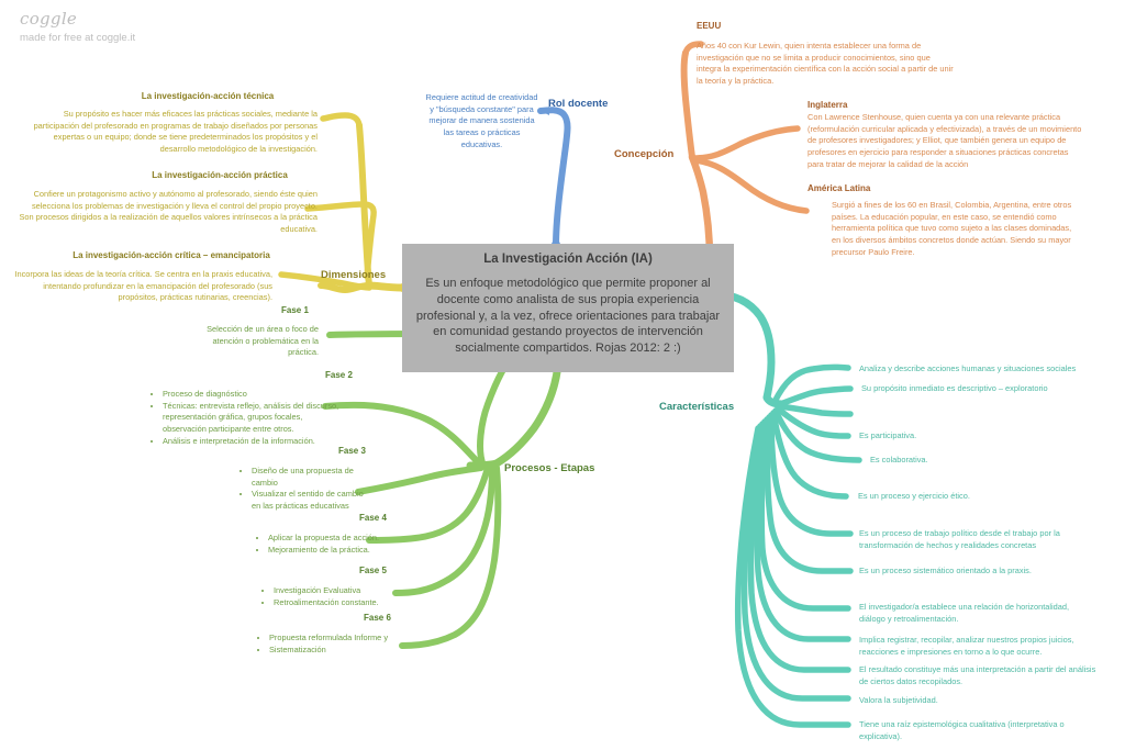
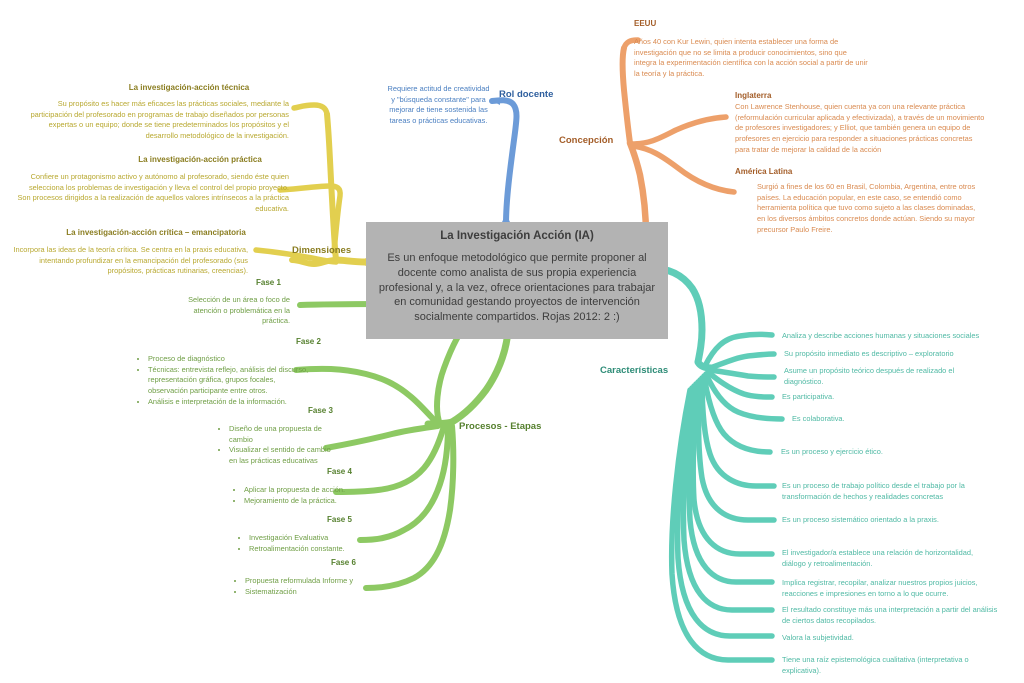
- coggle
- made for free at coggle.it
  La Investigación Acción (IA)
  Es un enfoque metodológico que permite proponer al docente como analista de sus propia experiencia profesional y, a la vez, ofrece orientaciones para trabajar en comunidad gestando proyectos de intervención socialmente compartidos. Rojas 2012: 2 :)
  Dimensiones
  Rol docente
  Concepción
  Procesos - Etapas
  Características
  La investigación-acción técnica
  Su propósito es hacer más eficaces las prácticas sociales, mediante la participación del profesorado en programas de trabajo diseñados por personas expertas o un equipo; donde se tiene predeterminados los propósitos y el desarrollo metodológico de la investigación.
  La investigación-acción práctica
  Confiere un protagonismo activo y autónomo al profesorado, siendo éste quien selecciona los problemas de investigación y lleva el control del propio proyecto. Son procesos dirigidos a la realización de aquellos valores intrínsecos a la práctica educativa.
  La investigación-acción crítica – emancipatoria
  Incorpora las ideas de la teoría crítica. Se centra en la praxis educativa, intentando profundizar en la emancipación del profesorado (sus propósitos, prácticas rutinarias, creencias).
- Requiere actitud de creatividad y "búsqueda constante" para mejorar de manera sostenida las tareas o prácticas educativas.
+ Requiere actitud de creatividad y "búsqueda constante" para mejorar de tiene sostenida las tareas o prácticas educativas.
  EEUU
  Años 40 con Kur Lewin, quien intenta establecer una forma de investigación que no se limita a producir conocimientos, sino que integra la experimentación científica con la acción social a partir de unir la teoría y la práctica.
  Inglaterra
  Con Lawrence Stenhouse, quien cuenta ya con una relevante práctica (reformulación curricular aplicada y efectivizada), a través de un movimiento de profesores investigadores; y Elliot, que también genera un equipo de profesores en ejercicio para responder a situaciones prácticas concretas para tratar de mejorar la calidad de la acción
  América Latina
  Surgió a fines de los 60 en Brasil, Colombia, Argentina, entre otros países. La educación popular, en este caso, se entendió como herramienta política que tuvo como sujeto a las clases dominadas, en los diversos ámbitos concretos donde actúan. Siendo su mayor precursor Paulo Freire.
  Fase 1
  Selección de un área o foco de atención o problemática en la práctica.
  Fase 2
  Proceso de diagnóstico
  Técnicas: entrevista reflejo, análisis del discurso, representación gráfica, grupos focales, observación participante entre otros.
  Análisis e interpretación de la información.
  Fase 3
  Diseño de una propuesta de cambio
  Visualizar el sentido de cambio en las prácticas educativas
  Fase 4
  Aplicar la propuesta de acción.
  Mejoramiento de la práctica.
  Fase 5
  Investigación Evaluativa
  Retroalimentación constante.
  Fase 6
  Propuesta reformulada Informe y
  Sistematización
  Analiza y describe acciones humanas y situaciones sociales
  Su propósito inmediato es descriptivo – exploratorio
+ Asume un propósito teórico después de realizado el diagnóstico.
  Es participativa.
  Es colaborativa.
  Es un proceso y ejercicio ético.
  Es un proceso de trabajo político desde el trabajo por la transformación de hechos y realidades concretas
  Es un proceso sistemático orientado a la praxis.
  El investigador/a establece una relación de horizontalidad, diálogo y retroalimentación.
  Implica registrar, recopilar, analizar nuestros propios juicios, reacciones e impresiones en torno a lo que ocurre.
  El resultado constituye más una interpretación a partir del análisis de ciertos datos recopilados.
  Valora la subjetividad.
  Tiene una raíz epistemológica cualitativa (interpretativa o explicativa).
